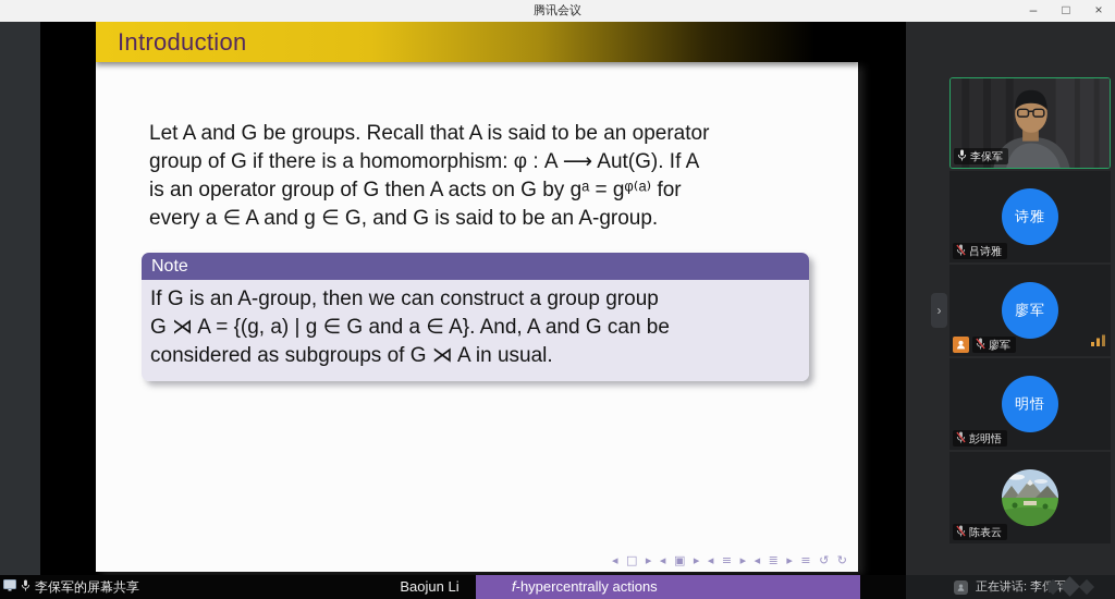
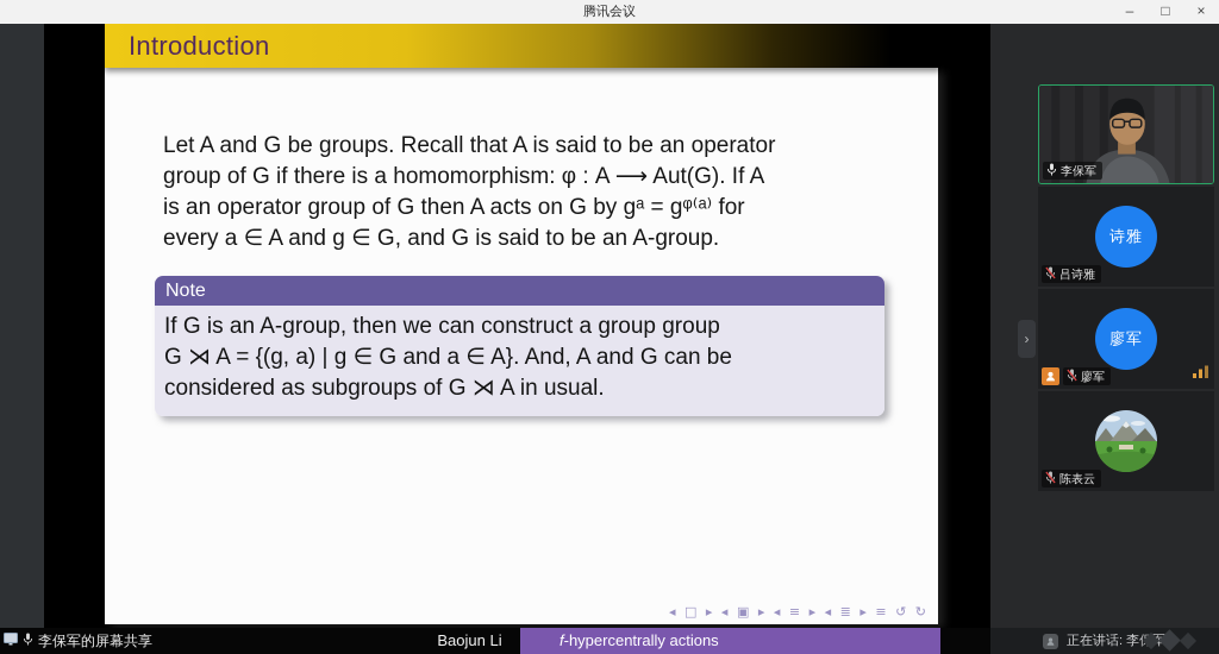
  腾讯会议
  –
  □
  ×
  Introduction
  Let A and G be groups. Recall that A is said to be an operator
  group of G if there is a homomorphism: φ : A ⟶ Aut(G). If A
  is an operator group of G then A acts on G by gᵃ = gᵠ⁽ᵃ⁾ for
  every a ∈ A and g ∈ G, and G is said to be an A-group.
  Note
  If G is an A-group, then we can construct a group group
  G ⋊ A = {(g, a) | g ∈ G and a ∈ A}. And, A and G can be
  considered as subgroups of G ⋊ A in usual.
  ◂ □ ▸ ◂ ▣ ▸ ◂ ≡ ▸ ◂ ≣ ▸ ≡ ↺ ↻
  李保军的屏幕共享
  Baojun Li
  f-hypercentrally actions
  李保军
  诗雅
  吕诗雅
  廖军
  廖军
- 明悟
- 彭明悟
  陈表云
  ›
